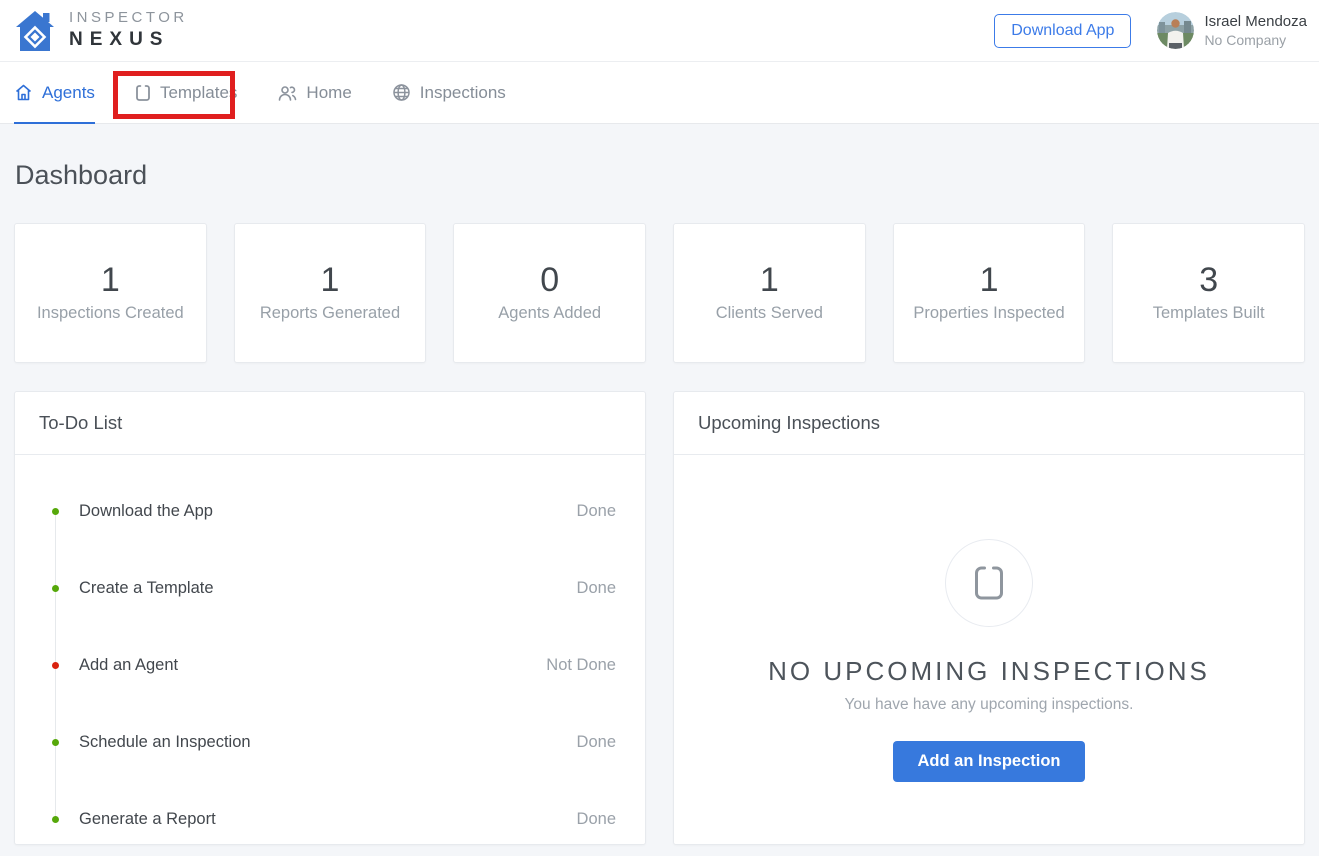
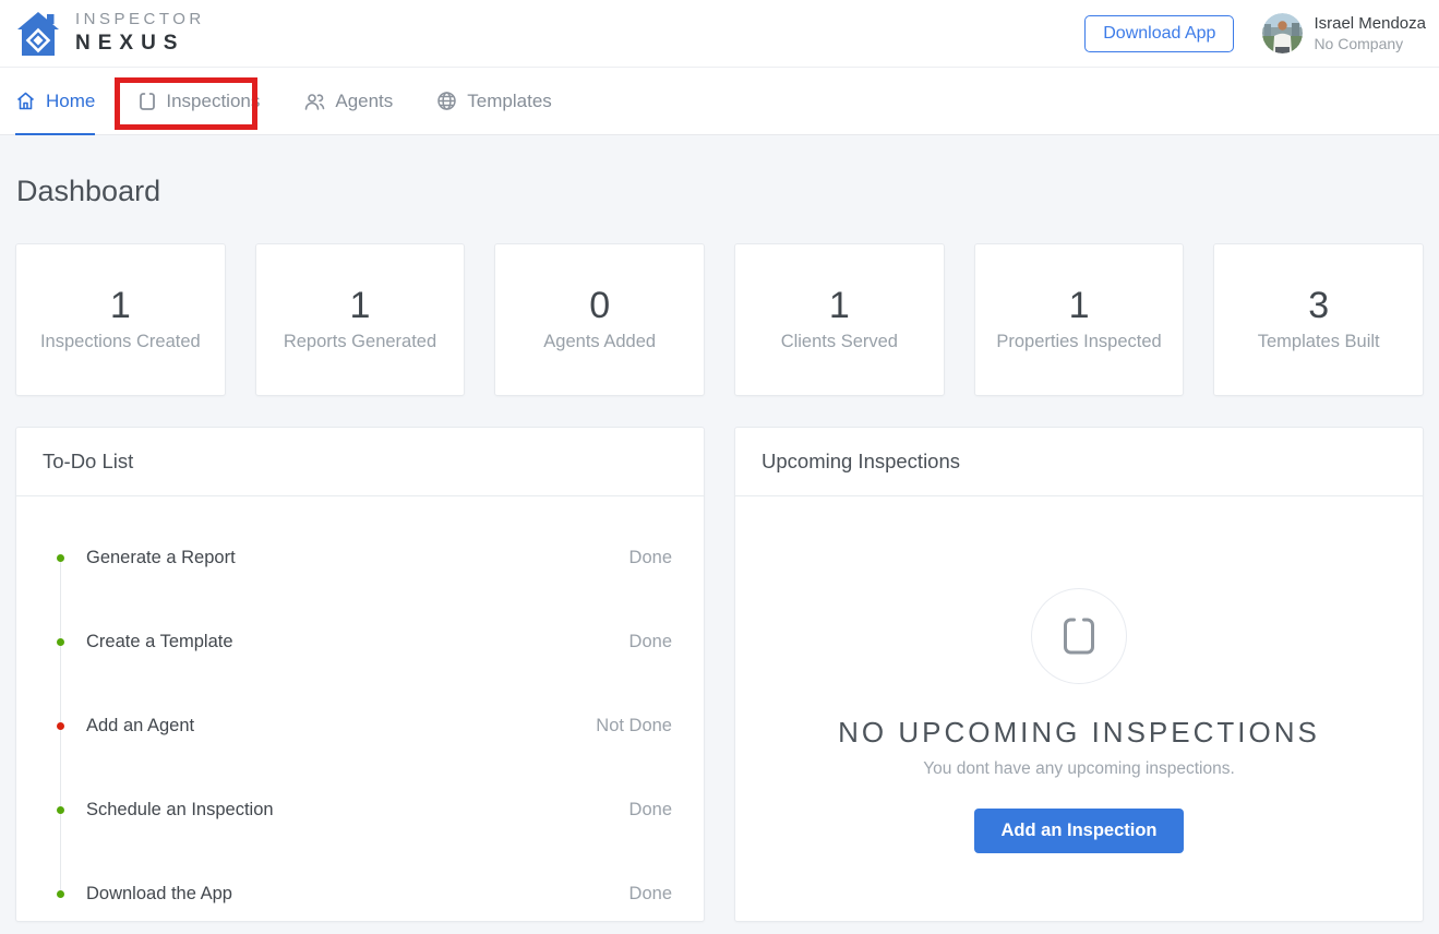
  INSPECTOR
  NEXUS
  Download App
  Israel Mendoza
  No Company
- Agents
+ Home
- Templates
+ Inspections
- Home
+ Agents
- Inspections
+ Templates
  Dashboard
  1
  Inspections Created
  1
  Reports Generated
  0
  Agents Added
  1
  Clients Served
  1
  Properties Inspected
  3
  Templates Built
  To-Do List
- Download the App
+ Generate a Report
  Done
  Create a Template
  Done
  Add an Agent
  Not Done
  Schedule an Inspection
  Done
- Generate a Report
+ Download the App
  Done
  Upcoming Inspections
  NO UPCOMING INSPECTIONS
- You have have any upcoming inspections.
+ You dont have any upcoming inspections.
  Add an Inspection
